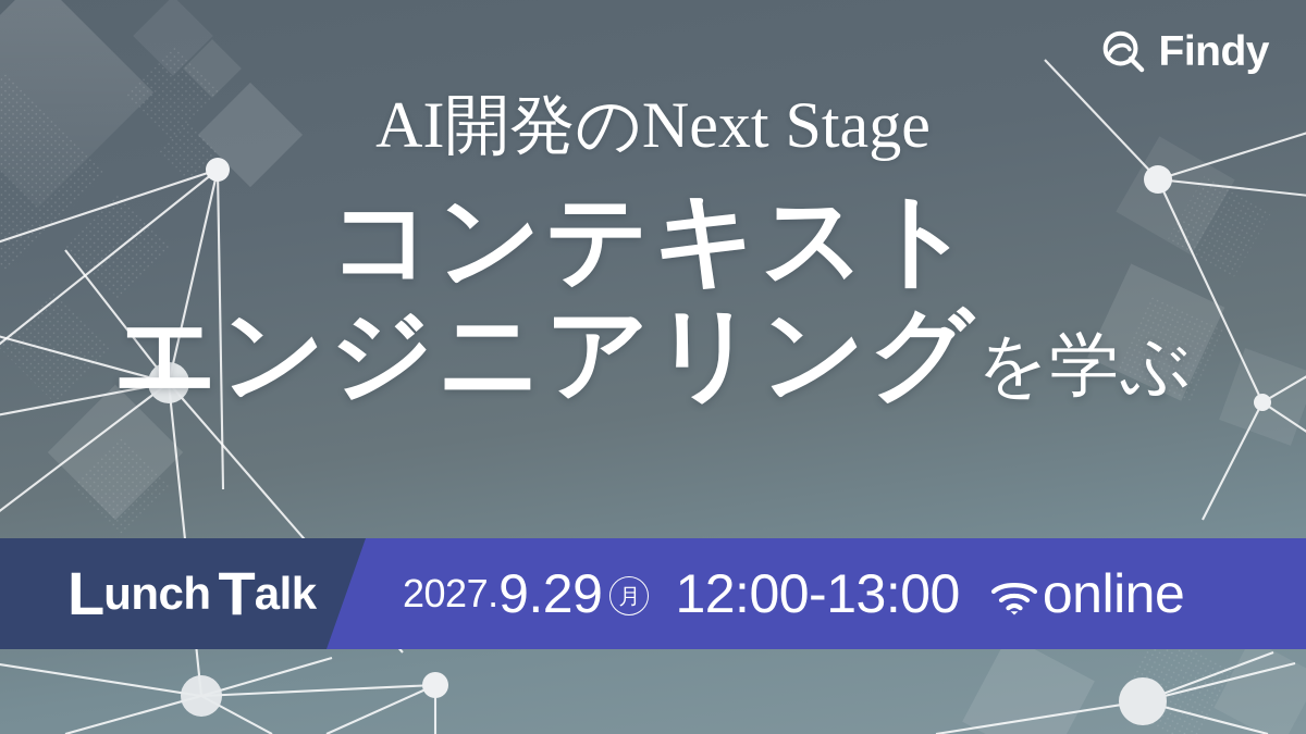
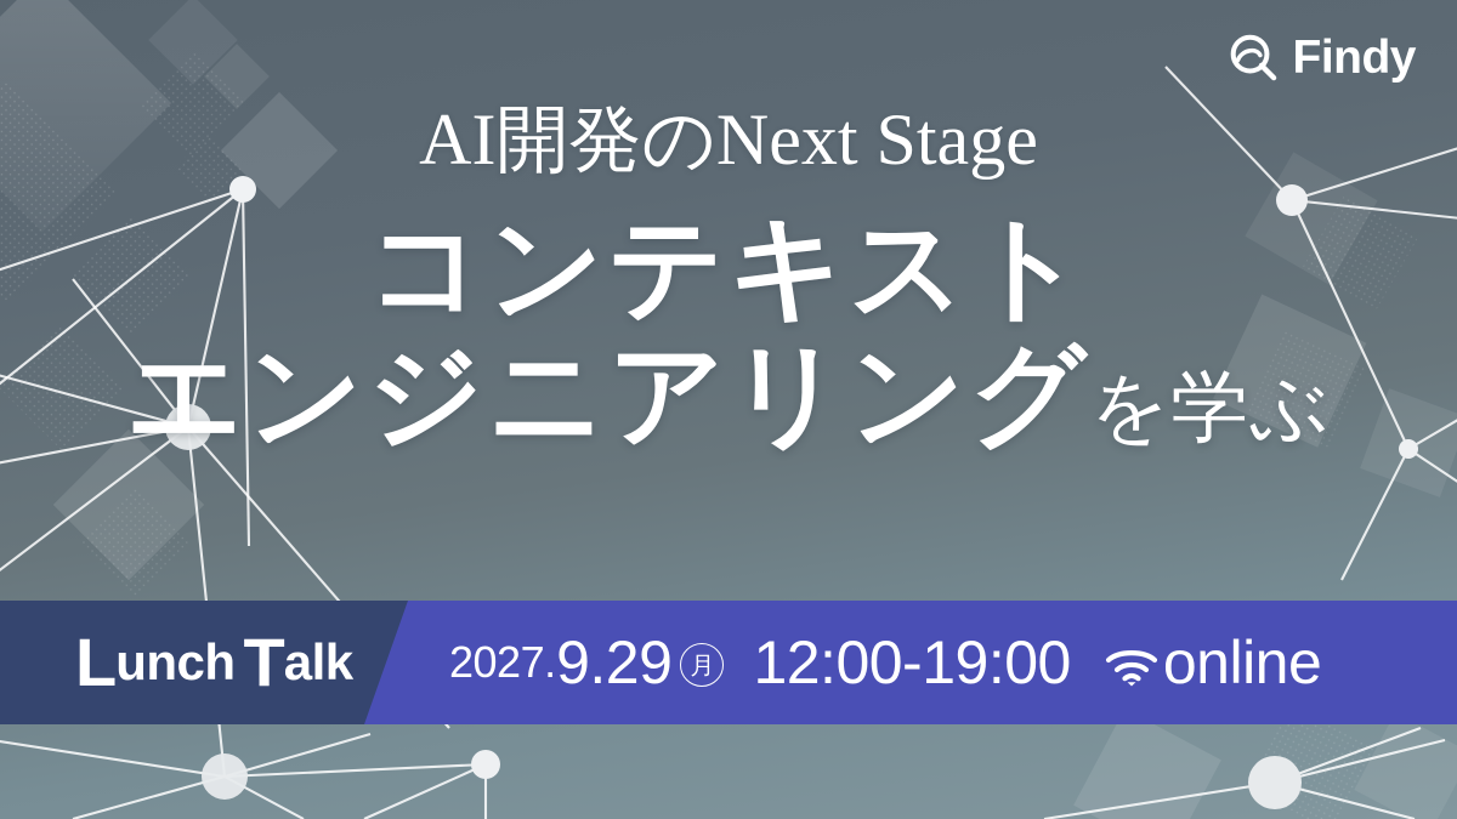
  Findy
  AI開発のNext Stage
  コンテキスト
  エンジニアリングを学ぶ
  L
  unch
  T
  alk
  2027
  .
  9.29
  月
- 12:00-13:00
+ 12:00-19:00
  online
